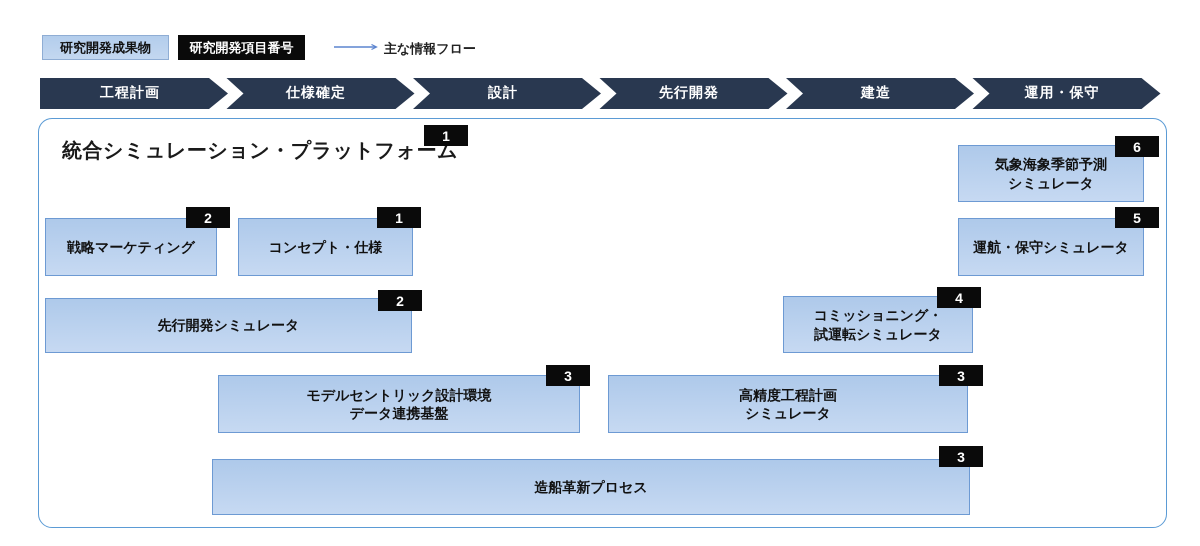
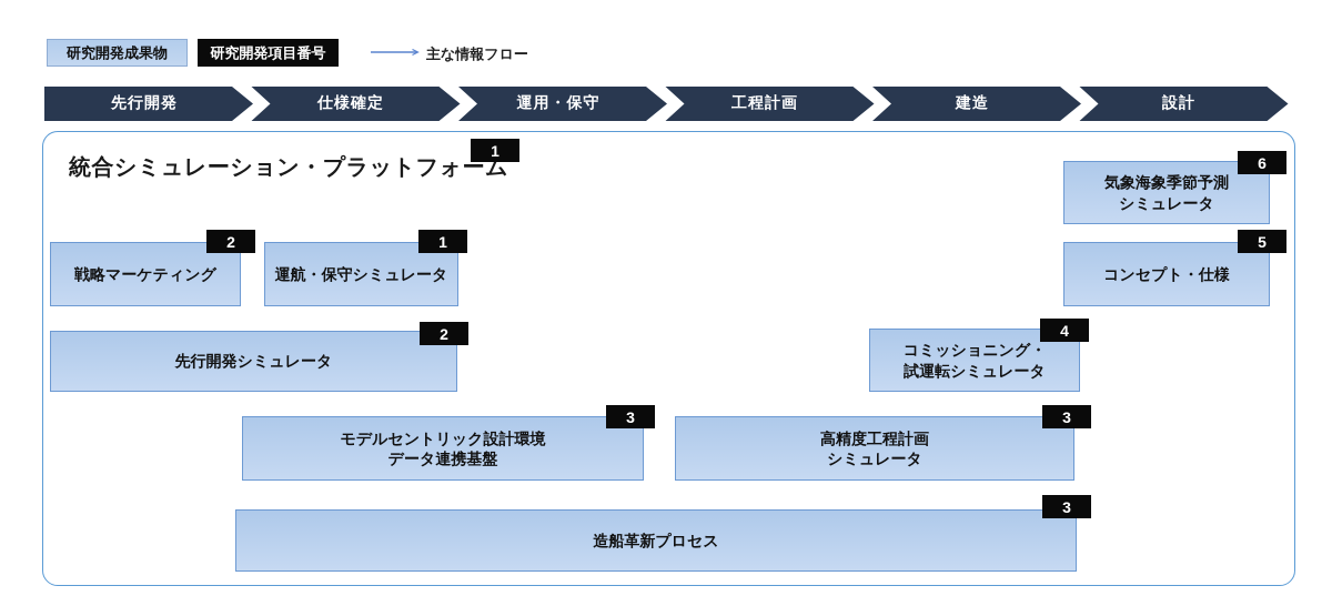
  研究開発成果物
  研究開発項目番号
  主な情報フロー
- 工程計画
+ 先行開発
  仕様確定
- 設計
+ 運用・保守
- 先行開発
+ 工程計画
  建造
- 運用・保守
+ 設計
  統合シミュレーション・プラットフォーム
  1
  戦略マーケティング
- コンセプト・仕様
+ 運航・保守シミュレータ
  先行開発シミュレータ
  モデルセントリック設計環境
  データ連携基盤
  高精度工程計画
  シミュレータ
  造船革新プロセス
  コミッショニング・
  試運転シミュレータ
- 運航・保守シミュレータ
+ コンセプト・仕様
  気象海象季節予測
  シミュレータ
  2
  1
  2
  3
  3
  3
  4
  5
  6
